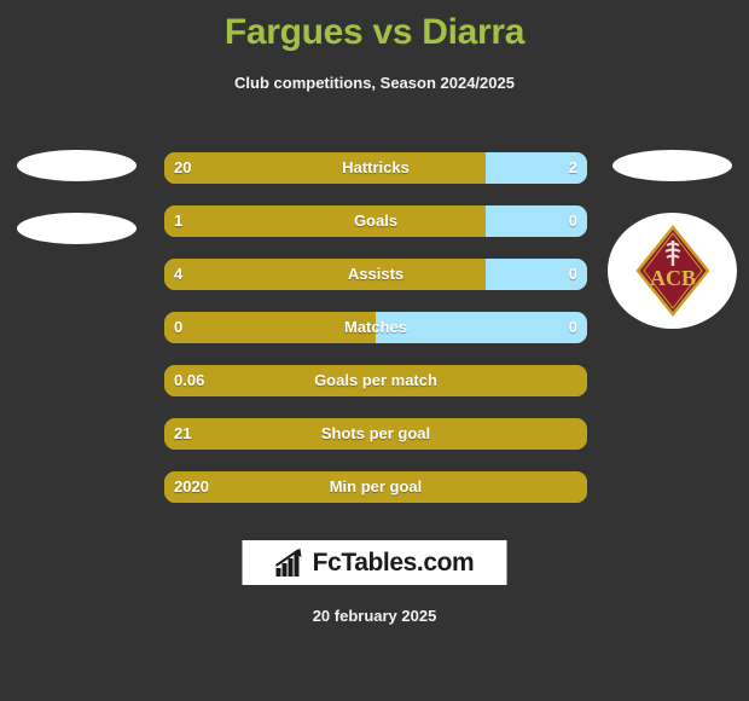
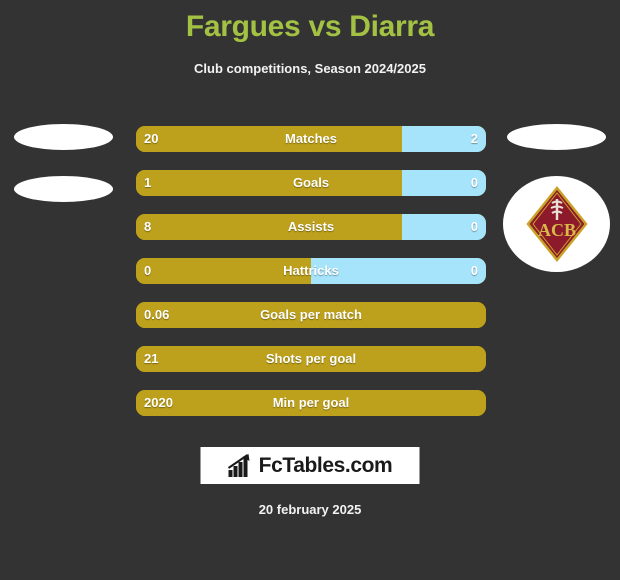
  Fargues vs Diarra
  Club competitions, Season 2024/2025
  ACB
  20
- Hattricks
+ Matches
  2
  1
  Goals
  0
- 4
+ 8
  Assists
  0
  0
- Matches
+ Hattricks
  0
  0.06
  Goals per match
  21
  Shots per goal
  2020
  Min per goal
  FcTables.com
  20 february 2025
